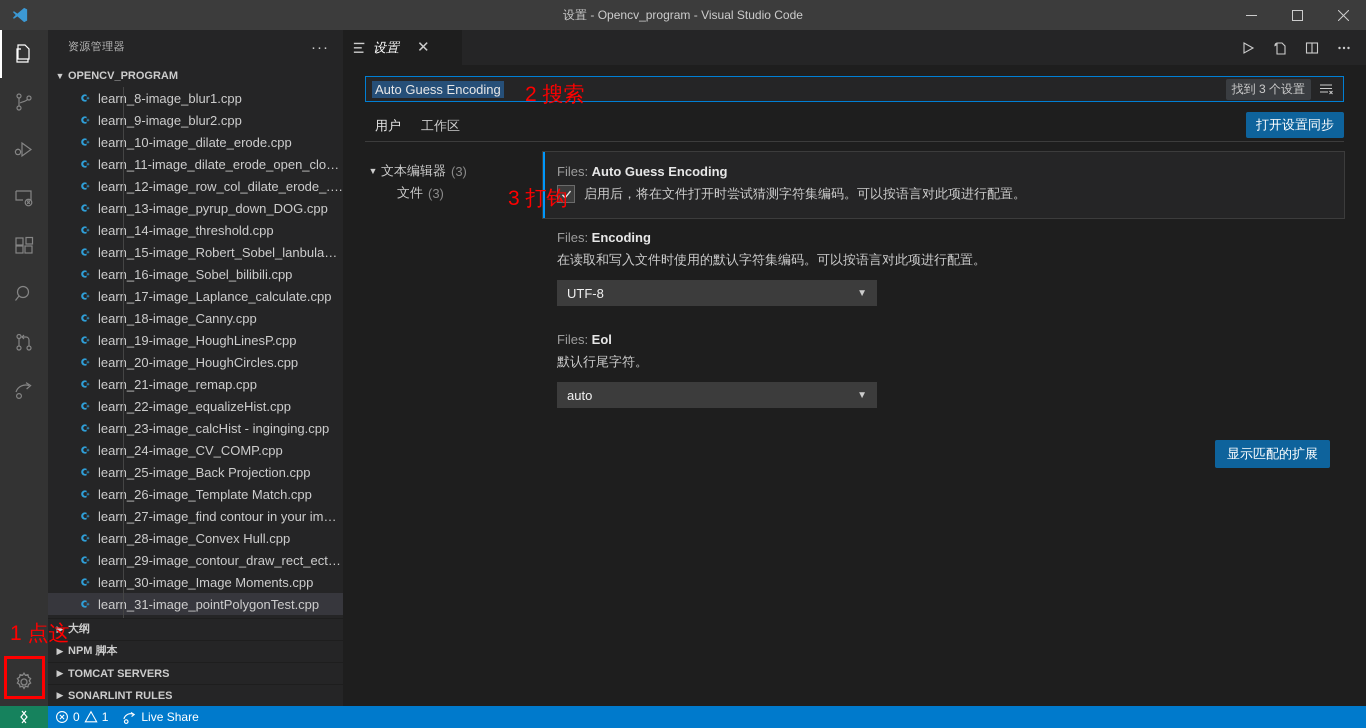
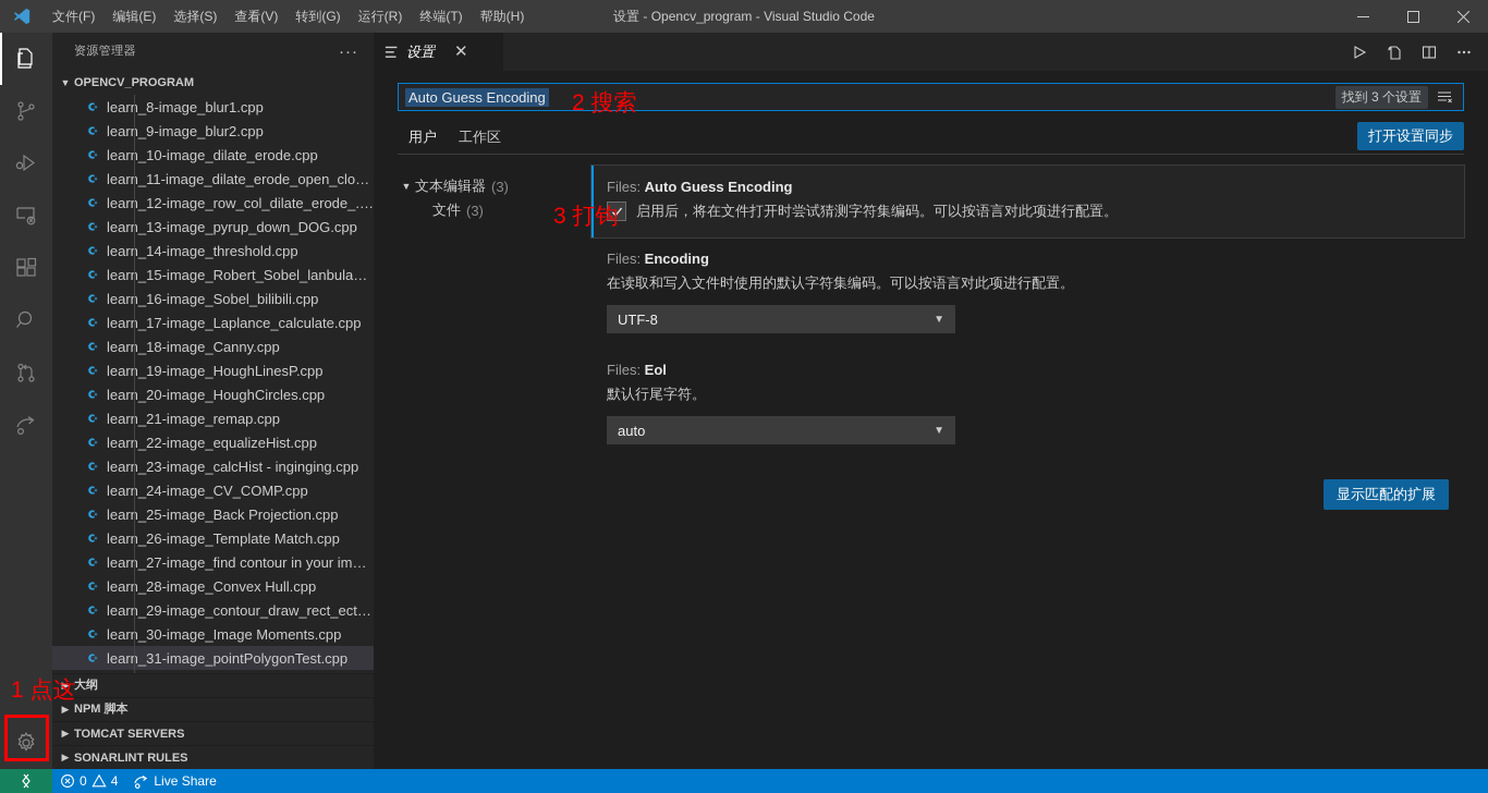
+ 文件(F)
+ 编辑(E)
+ 选择(S)
+ 查看(V)
+ 转到(G)
+ 运行(R)
+ 终端(T)
+ 帮助(H)
  设置 - Opencv_program - Visual Studio Code
  资源管理器
  ···
  ▼
  OPENCV_PROGRAM
  lear_8-image_blur1.cpp
  lear_9-image_blur2.cpp
  lear_10-image_dilate_erode.cpp
  lear_11-image_dilate_erode_open_close
  lear_12-image_row_col_dilate_erode_.cp
  lear_13-image_pyrup_down_DOG.cpp
  lear_14-image_threshold.cpp
  lear_15-image_Robert_Sobel_lanbulance
  lear_16-image_Sobel_bilibili.cpp
  lear_17-image_Laplance_calculate.cpp
  lear_18-image_Canny.cpp
  lear_19-image_HoughLinesP.cpp
  lear_20-image_HoughCircles.cpp
  lear_21-image_remap.cpp
  lear_22-image_equalizeHist.cpp
  lear_23-image_calcHist - inginging.cpp
  lear_24-image_CV_COMP.cpp
  lear_25-image_Back Projection.cpp
  lear_26-image_Template Match.cpp
  lear_27-image_find contour in your imag.
  lear_28-image_Convex Hull.cpp
  lear_29-image_contour_draw_rect_ect.cp
  lear_30-image_Image Moments.cpp
  lear_31-image_pointPolygonTest.cpp
  ▶
  大纲
  ▶
  NPM 脚本
  ▶
  TOMCAT SERVERS
  ▶
  SONARLINT RULES
  设置
  ✕
  Auto Guess Encoding
  找到 3 个设置
  用户
  工作区
  打开设置同步
  ▼
  文本编辑器
  (3)
  文件
  (3)
  Files: Auto Guess Encoding
  启用后，将在文件打开时尝试猜测字符集编码。可以按语言对此项进行配置。
  Files: Encoding
  在读取和写入文件时使用的默认字符集编码。可以按语言对此项进行配置。
  UTF-8
  ▼
  Files: Eol
  默认行尾字符。
  auto
  ▼
  显示匹配的扩展
  0
- 1
+ 4
  Live Share
  1 点这
  2 搜索
  3 打钩
